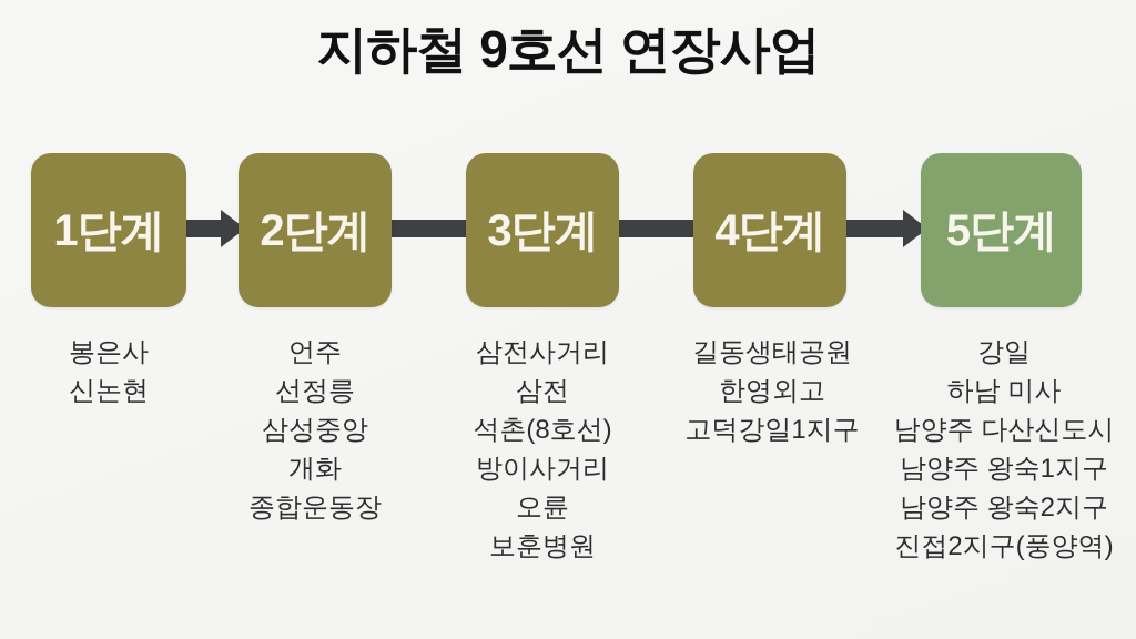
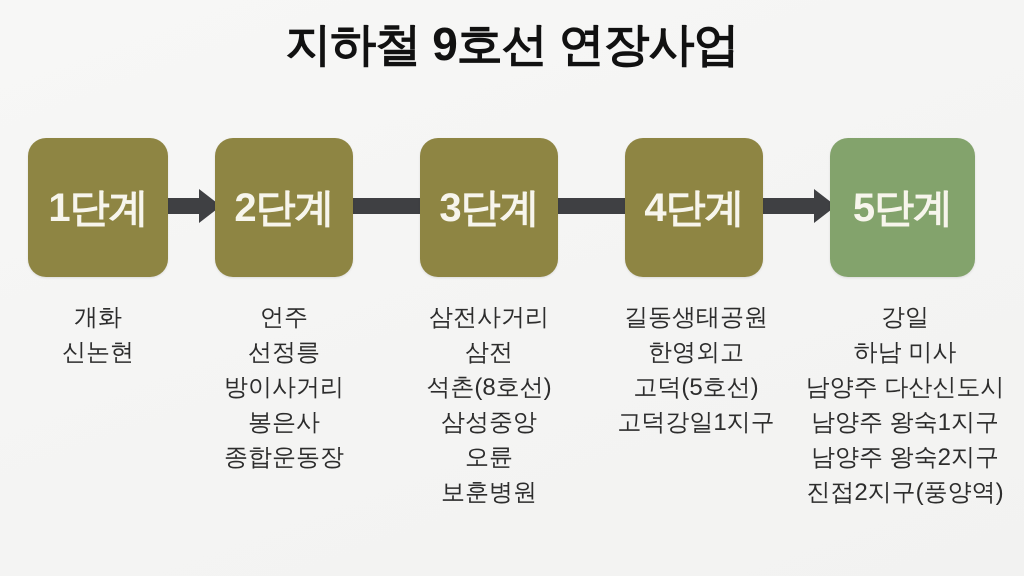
  지하철 9호선 연장사업
  1단계
  2단계
  3단계
  4단계
  5단계
- 봉은사
+ 개화
  신논현
  언주
  선정릉
- 삼성중앙
+ 방이사거리
- 개화
+ 봉은사
  종합운동장
  삼전사거리
  삼전
  석촌(8호선)
- 방이사거리
+ 삼성중앙
  오륜
  보훈병원
  길동생태공원
  한영외고
+ 고덕(5호선)
  고덕강일1지구
  강일
  하남 미사
  남양주 다산신도시
  남양주 왕숙1지구
  남양주 왕숙2지구
  진접2지구(풍양역)
